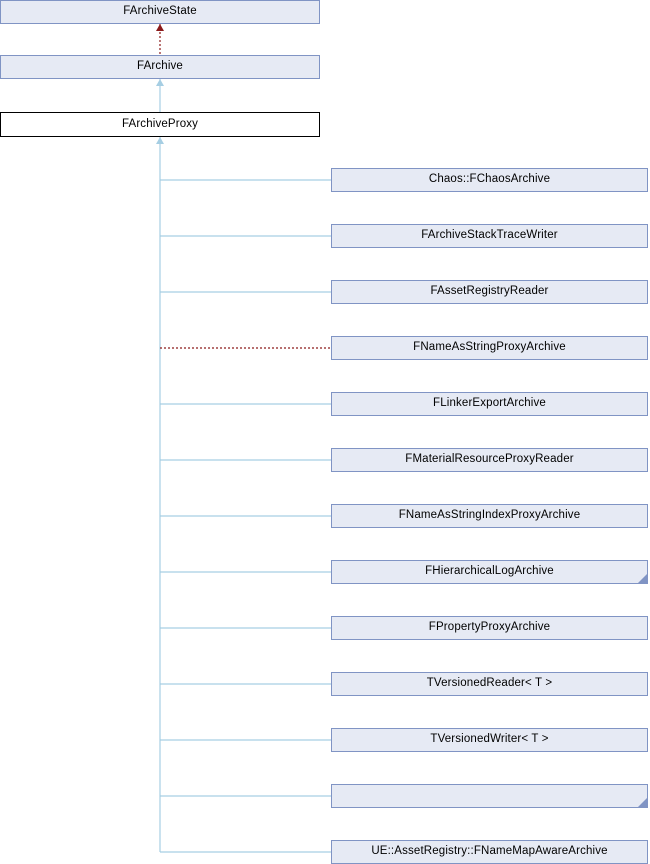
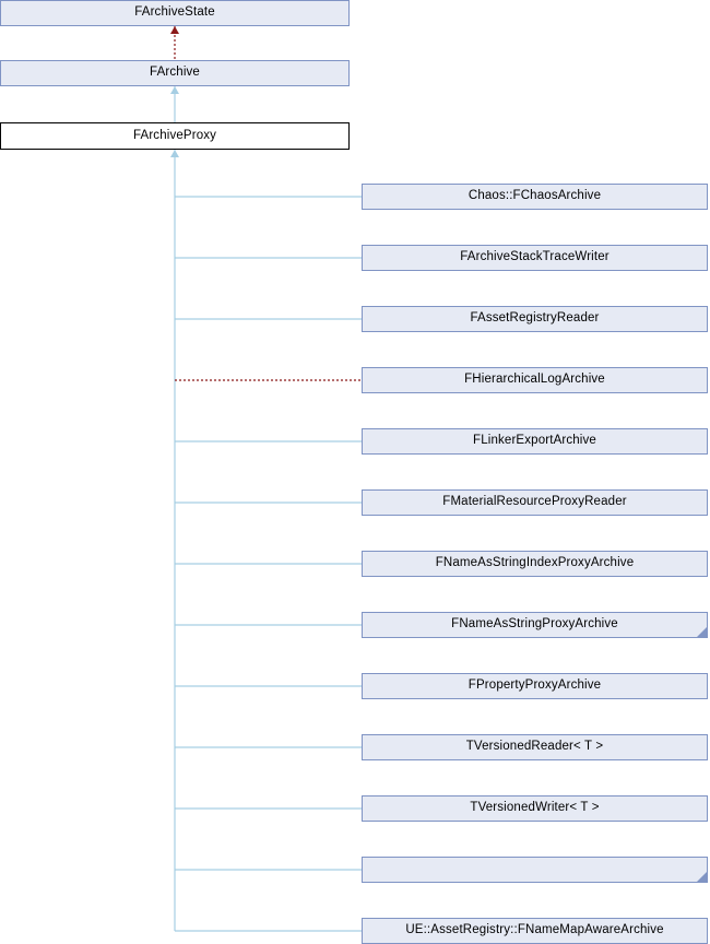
  FArchiveState
  FArchive
  FArchiveProxy
  Chaos::FChaosArchive
  FArchiveStackTraceWriter
  FAssetRegistryReader
- FNameAsStringProxyArchive
+ FHierarchicalLogArchive
  FLinkerExportArchive
  FMaterialResourceProxyReader
  FNameAsStringIndexProxyArchive
- FHierarchicalLogArchive
+ FNameAsStringProxyArchive
  FPropertyProxyArchive
  TVersionedReader< T >
  TVersionedWriter< T >
  UE::AssetRegistry::FNameMapAwareArchive
